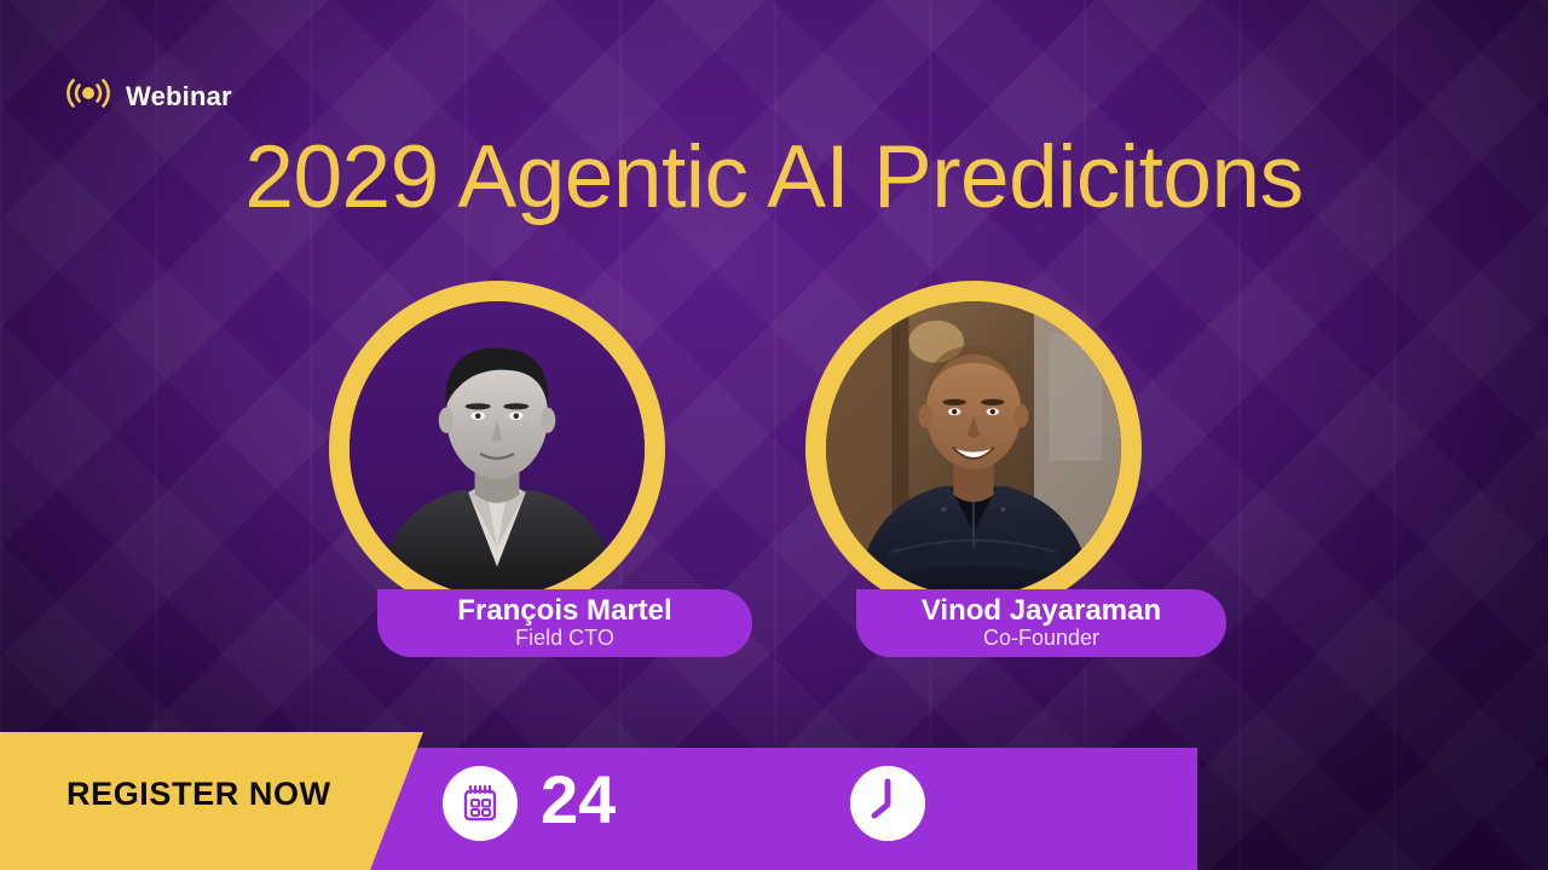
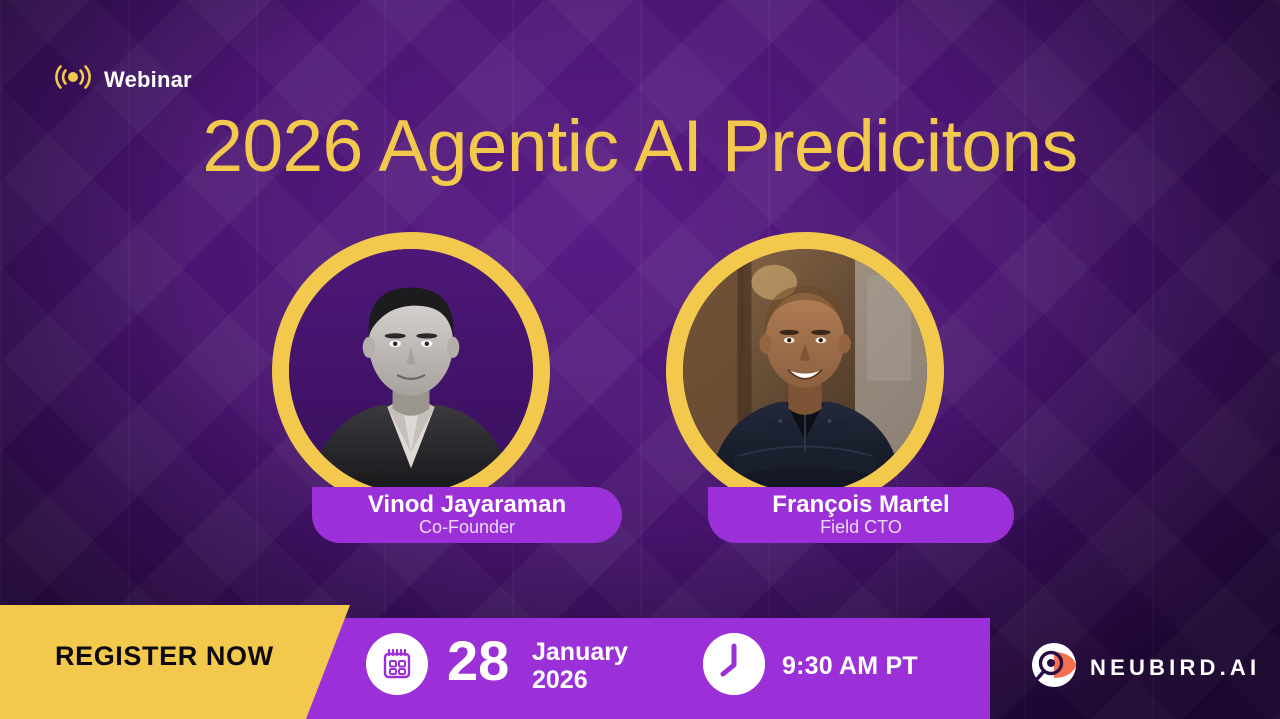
  Webinar
- 2029 Agentic AI Predicitons
+ 2026 Agentic AI Predicitons
- François Martel
+ Vinod Jayaraman
- Field CTO
+ Co-Founder
- Vinod Jayaraman
+ François Martel
- Co-Founder
+ Field CTO
  REGISTER NOW
- 24
+ 28
+ January
+ 2026
+ 9:30 AM PT
+ NEUBIRD.AI
